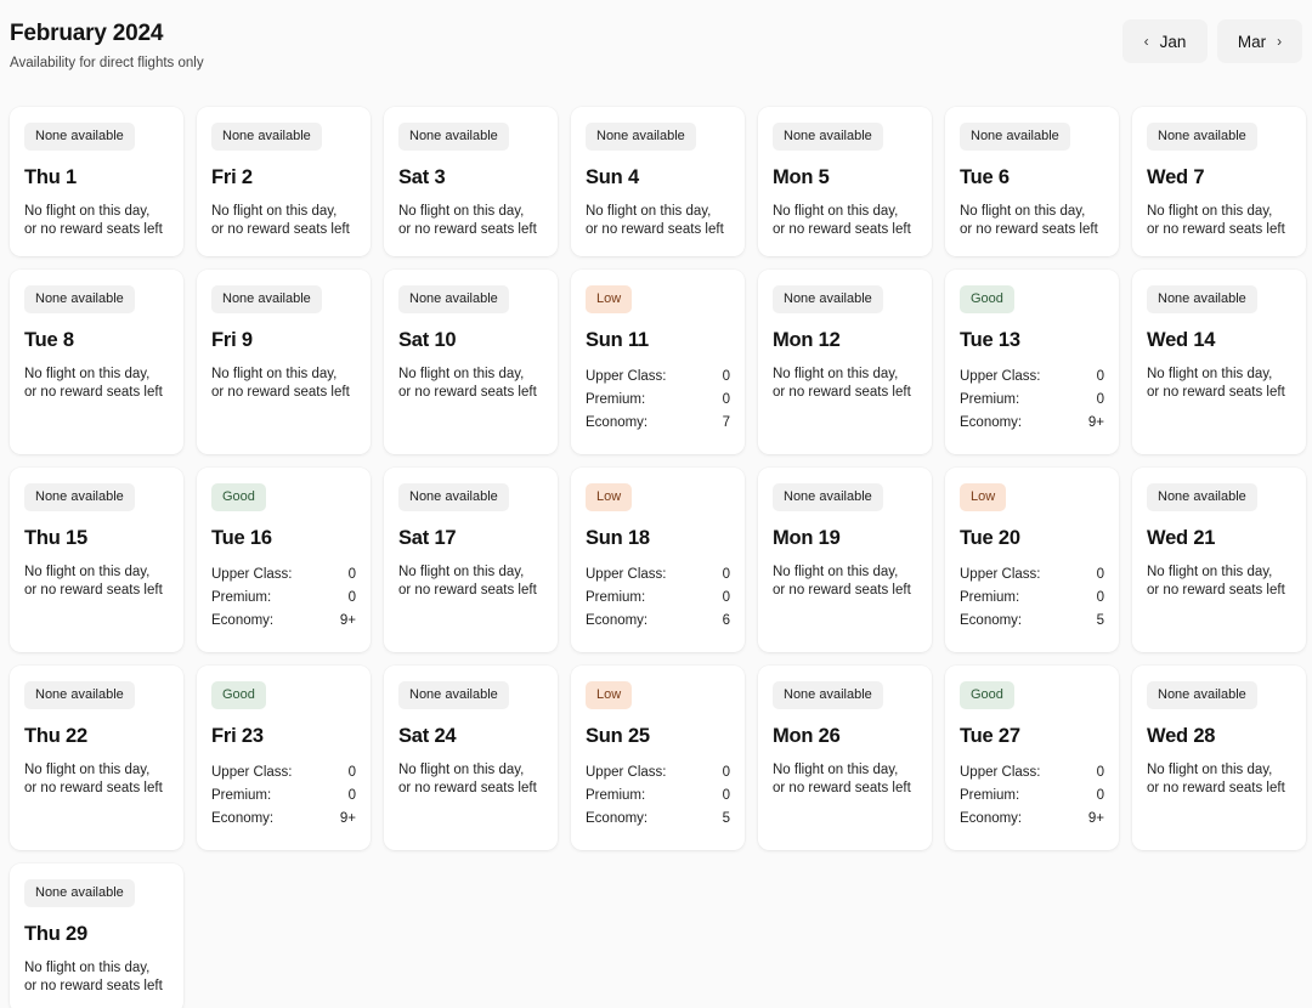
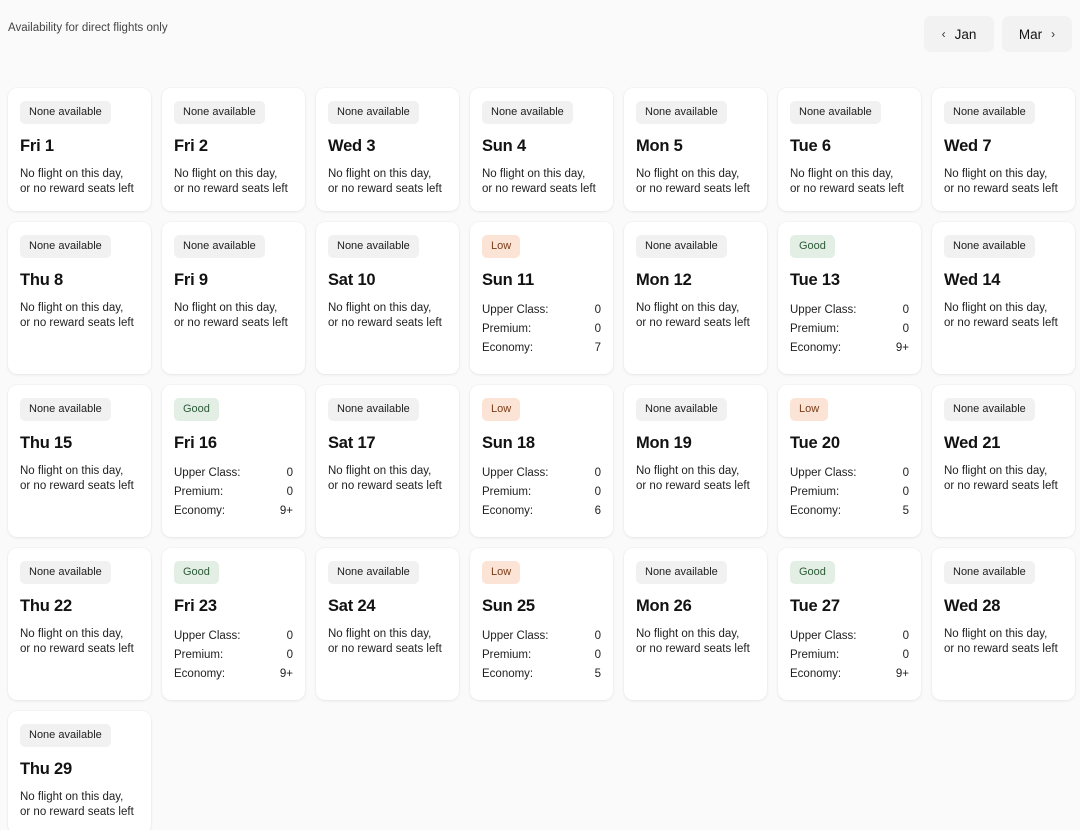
- February 2024
  Availability for direct flights only
  ‹
  Jan
  Mar
  ›
  None available
- Thu 1
+ Fri 1
  No flight on this day,
  or no reward seats left
  None available
  Fri 2
  No flight on this day,
  or no reward seats left
  None available
- Sat 3
+ Wed 3
  No flight on this day,
  or no reward seats left
  None available
  Sun 4
  No flight on this day,
  or no reward seats left
  None available
  Mon 5
  No flight on this day,
  or no reward seats left
  None available
  Tue 6
  No flight on this day,
  or no reward seats left
  None available
  Wed 7
  No flight on this day,
  or no reward seats left
  None available
- Tue 8
+ Thu 8
  No flight on this day,
  or no reward seats left
  None available
  Fri 9
  No flight on this day,
  or no reward seats left
  None available
  Sat 10
  No flight on this day,
  or no reward seats left
  Low
  Sun 11
  Upper Class:
  0
  Premium:
  0
  Economy:
  7
  None available
  Mon 12
  No flight on this day,
  or no reward seats left
  Good
  Tue 13
  Upper Class:
  0
  Premium:
  0
  Economy:
  9+
  None available
  Wed 14
  No flight on this day,
  or no reward seats left
  None available
  Thu 15
  No flight on this day,
  or no reward seats left
  Good
- Tue 16
+ Fri 16
  Upper Class:
  0
  Premium:
  0
  Economy:
  9+
  None available
  Sat 17
  No flight on this day,
  or no reward seats left
  Low
  Sun 18
  Upper Class:
  0
  Premium:
  0
  Economy:
  6
  None available
  Mon 19
  No flight on this day,
  or no reward seats left
  Low
  Tue 20
  Upper Class:
  0
  Premium:
  0
  Economy:
  5
  None available
  Wed 21
  No flight on this day,
  or no reward seats left
  None available
  Thu 22
  No flight on this day,
  or no reward seats left
  Good
  Fri 23
  Upper Class:
  0
  Premium:
  0
  Economy:
  9+
  None available
  Sat 24
  No flight on this day,
  or no reward seats left
  Low
  Sun 25
  Upper Class:
  0
  Premium:
  0
  Economy:
  5
  None available
  Mon 26
  No flight on this day,
  or no reward seats left
  Good
  Tue 27
  Upper Class:
  0
  Premium:
  0
  Economy:
  9+
  None available
  Wed 28
  No flight on this day,
  or no reward seats left
  None available
  Thu 29
  No flight on this day,
  or no reward seats left
